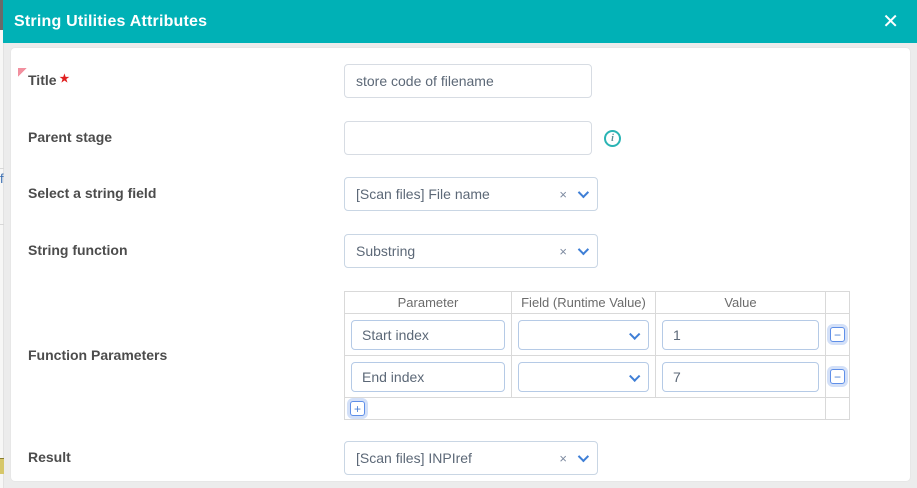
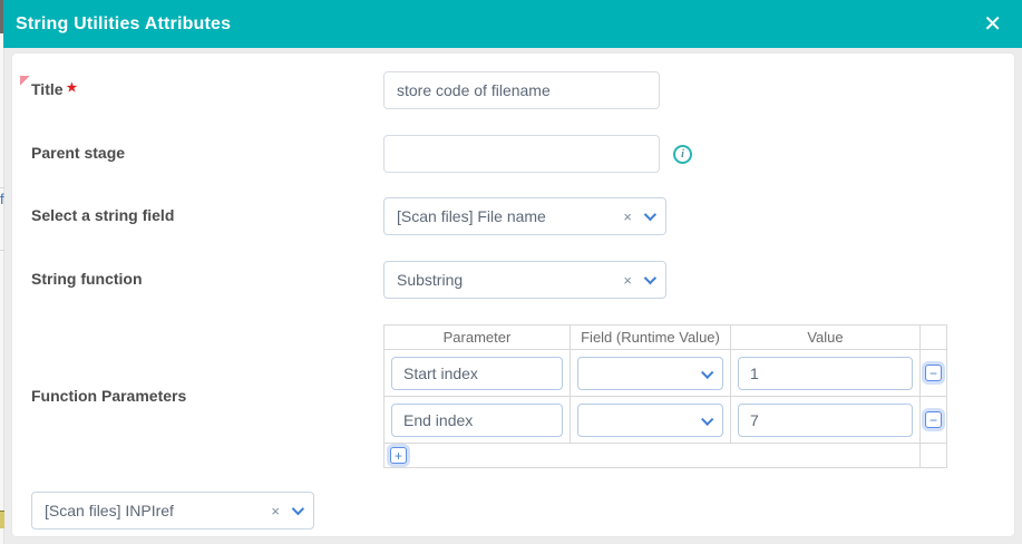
  f
  String Utilities Attributes
  ✕
  Title ★
  store code of filename
  Parent stage
  i
  Select a string field
  [Scan files] File name
  ×
  String function
  Substring
  ×
  Function Parameters
  Parameter	Field (Runtime Value)	Value
  Start index		1	−
  End index		7	−
  +
- Result
  [Scan files] INPIref
  ×
